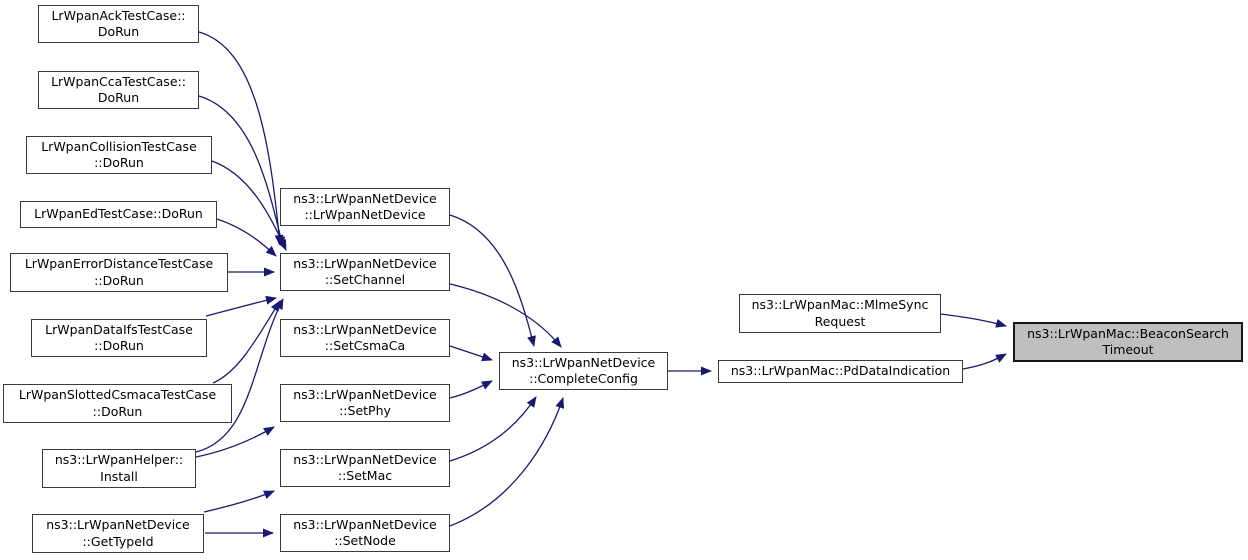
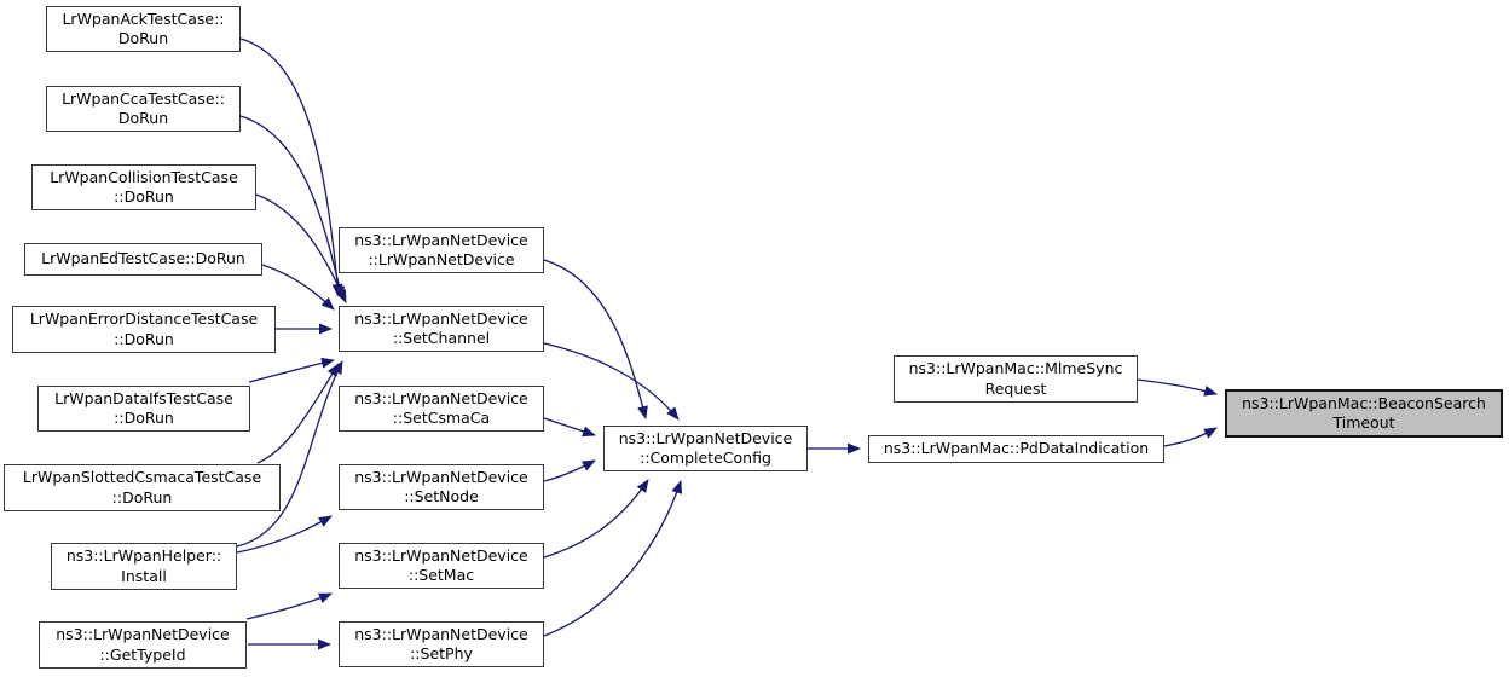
  LrWpanAckTestCase::
  DoRun
  LrWpanCcaTestCase::
  DoRun
  LrWpanCollisionTestCase
  ::DoRun
  LrWpanEdTestCase::DoRun
  LrWpanErrorDistanceTestCase
  ::DoRun
  LrWpanDataIfsTestCase
  ::DoRun
  LrWpanSlottedCsmacaTestCase
  ::DoRun
  ns3::LrWpanHelper::
  Install
  ns3::LrWpanNetDevice
  ::GetTypeId
  ns3::LrWpanNetDevice
  ::LrWpanNetDevice
  ns3::LrWpanNetDevice
  ::SetChannel
  ns3::LrWpanNetDevice
  ::SetCsmaCa
  ns3::LrWpanNetDevice
- ::SetPhy
+ ::SetNode
  ns3::LrWpanNetDevice
  ::SetMac
  ns3::LrWpanNetDevice
- ::SetNode
+ ::SetPhy
  ns3::LrWpanNetDevice
  ::CompleteConfig
  ns3::LrWpanMac::MlmeSync
  Request
  ns3::LrWpanMac::PdDataIndication
  ns3::LrWpanMac::BeaconSearch
  Timeout
